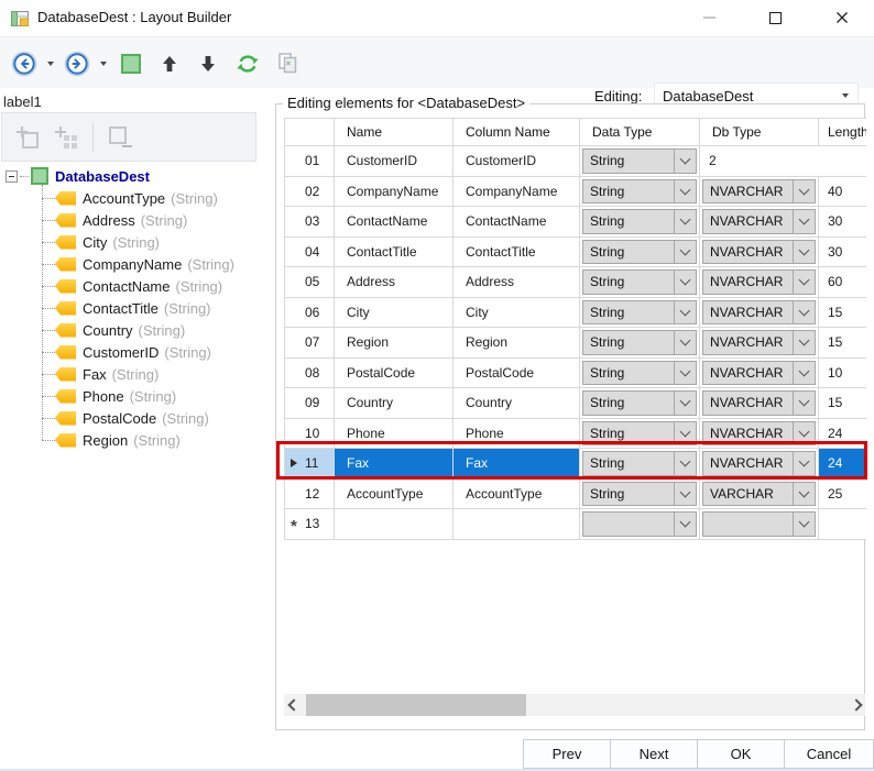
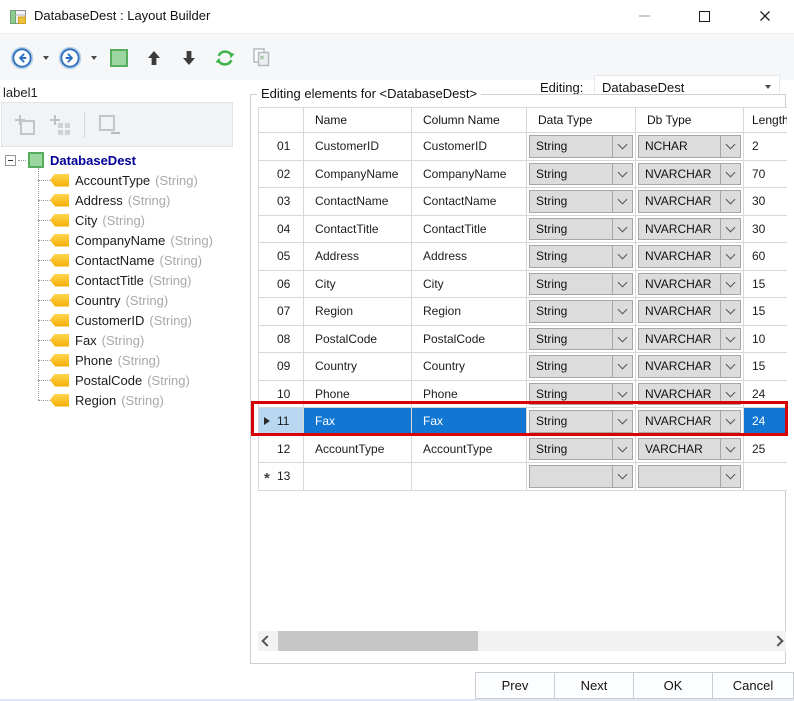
  DatabaseDest : Layout Builder
  Editing:
  DatabaseDest
  label1
  DatabaseDest
  AccountType
  (String)
  Address
  (String)
  City
  (String)
  CompanyName
  (String)
  ContactName
  (String)
  ContactTitle
  (String)
  Country
  (String)
  CustomerID
  (String)
  Fax
  (String)
  Phone
  (String)
  PostalCode
  (String)
  Region
  (String)
  Editing elements for <DatabaseDest>
  Name
  Column Name
  Data Type
  Db Type
  Length
  01
  CustomerID
  CustomerID
  String
+ NCHAR
  2
  02
  CompanyName
  CompanyName
  String
  NVARCHAR
- 40
+ 70
  03
  ContactName
  ContactName
  String
  NVARCHAR
  30
  04
  ContactTitle
  ContactTitle
  String
  NVARCHAR
  30
  05
  Address
  Address
  String
  NVARCHAR
  60
  06
  City
  City
  String
  NVARCHAR
  15
  07
  Region
  Region
  String
  NVARCHAR
  15
  08
  PostalCode
  PostalCode
  String
  NVARCHAR
  10
  09
  Country
  Country
  String
  NVARCHAR
  15
  10
  Phone
  Phone
  String
  NVARCHAR
  24
  11
  Fax
  Fax
  String
  NVARCHAR
  24
  12
  AccountType
  AccountType
  String
  VARCHAR
  25
  *
  13
  Prev
  Next
  OK
  Cancel
